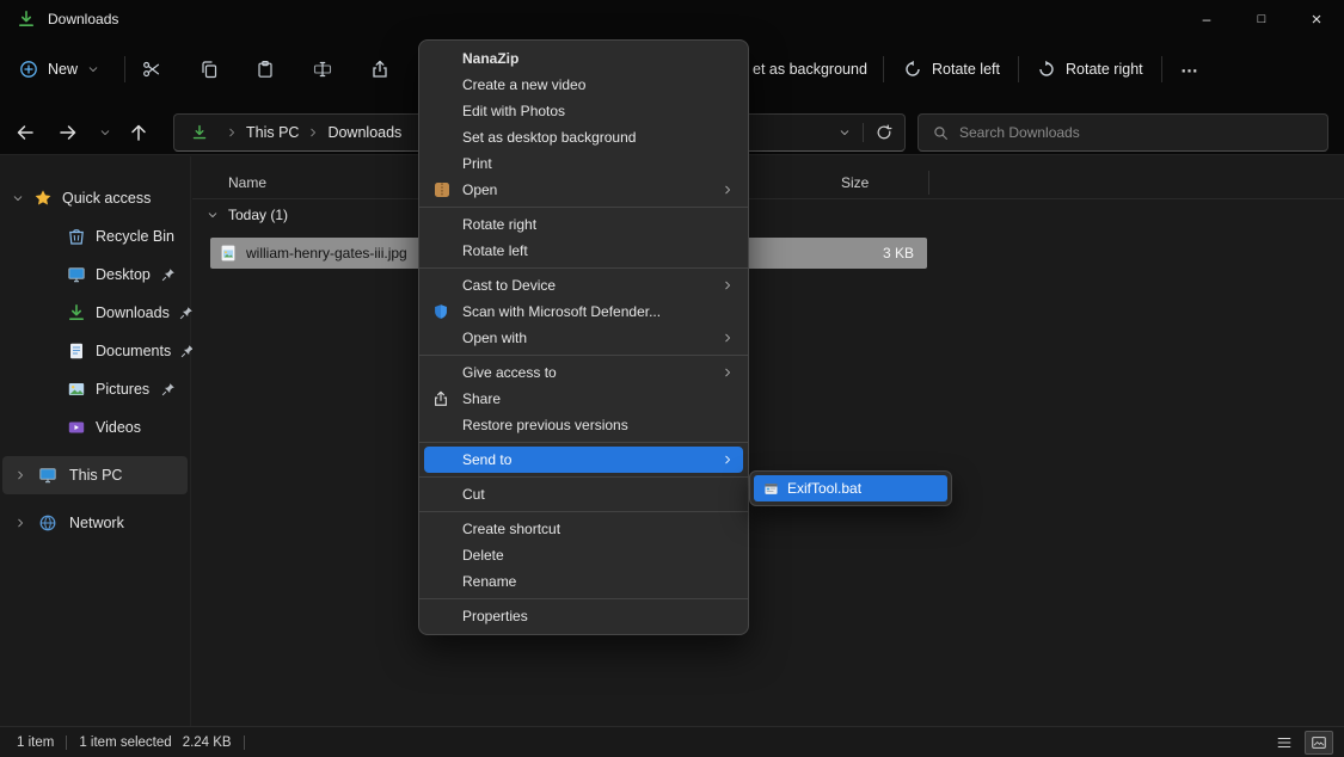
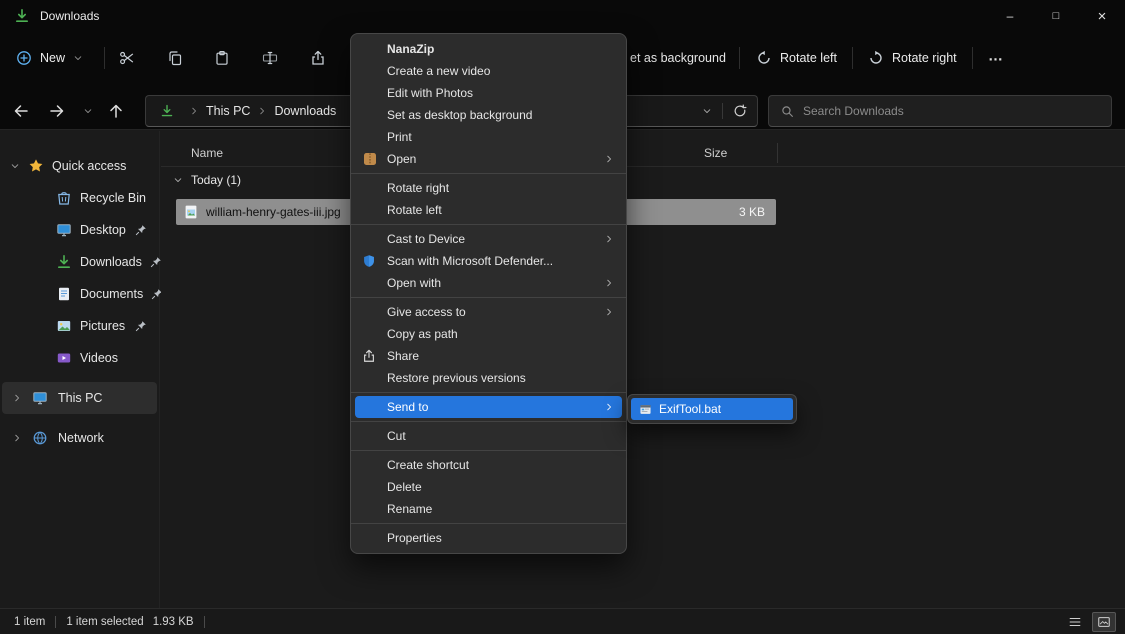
  Downloads
  –
  □
  ×
  New
  et as background
  Rotate left
  Rotate right
  …
  This PC
  Downloads
  Search Downloads
  Quick access
  Recycle Bin
  Desktop
  Downloads
  Documents
  Pictures
  Videos
  This PC
  Network
  Name
  Size
  Today (1)
  william-henry-gates-iii.jpg
  3 KB
  NanaZip
  Create a new video
  Edit with Photos
  Set as desktop background
  Print
  Open
  Rotate right
  Rotate left
  Cast to Device
  Scan with Microsoft Defender...
  Open with
  Give access to
+ Copy as path
  Share
  Restore previous versions
  Send to
  Cut
  Create shortcut
  Delete
  Rename
  Properties
  ExifTool.bat
  1 item
  1 item selected
- 2.24 KB
+ 1.93 KB
